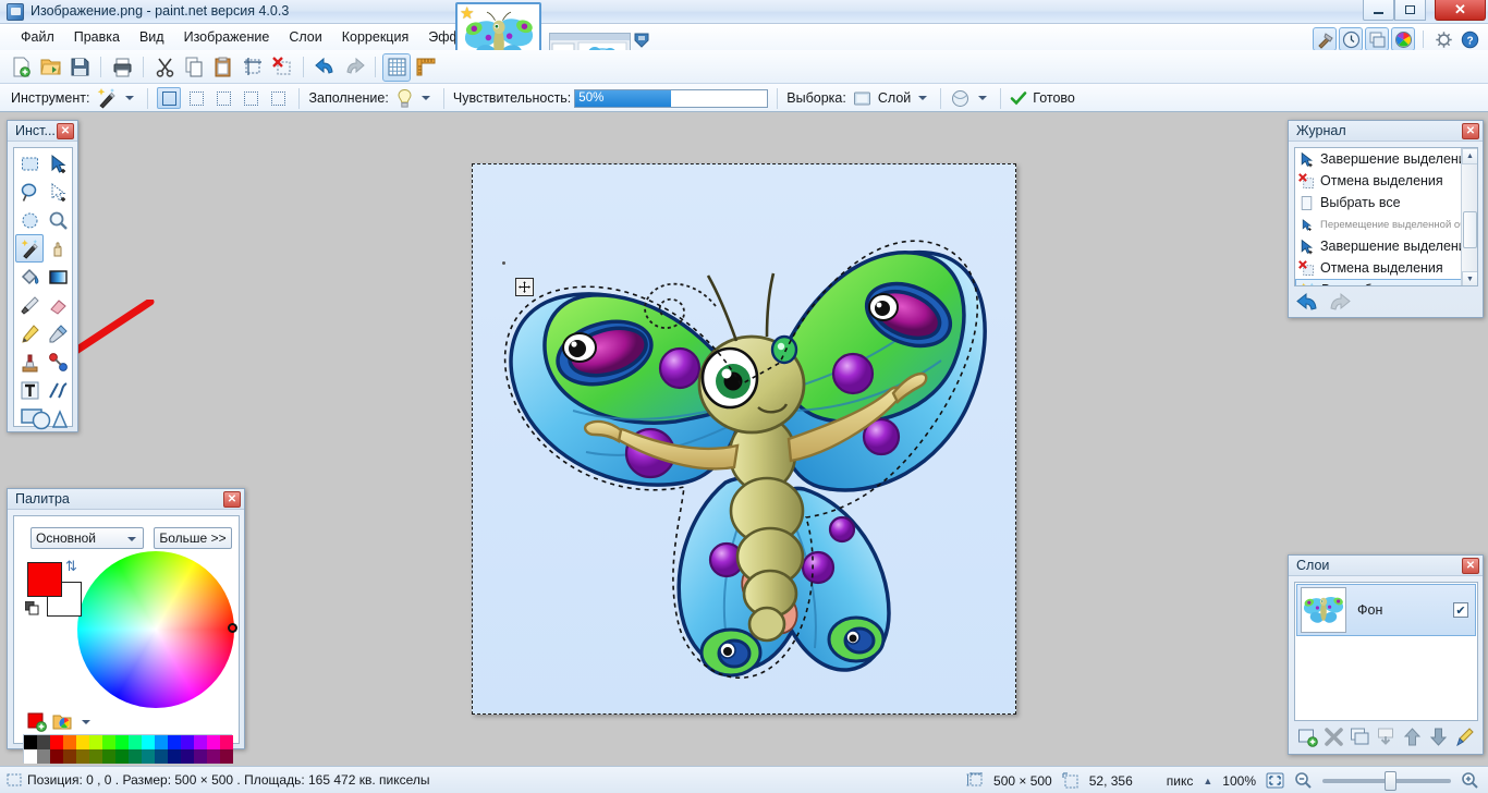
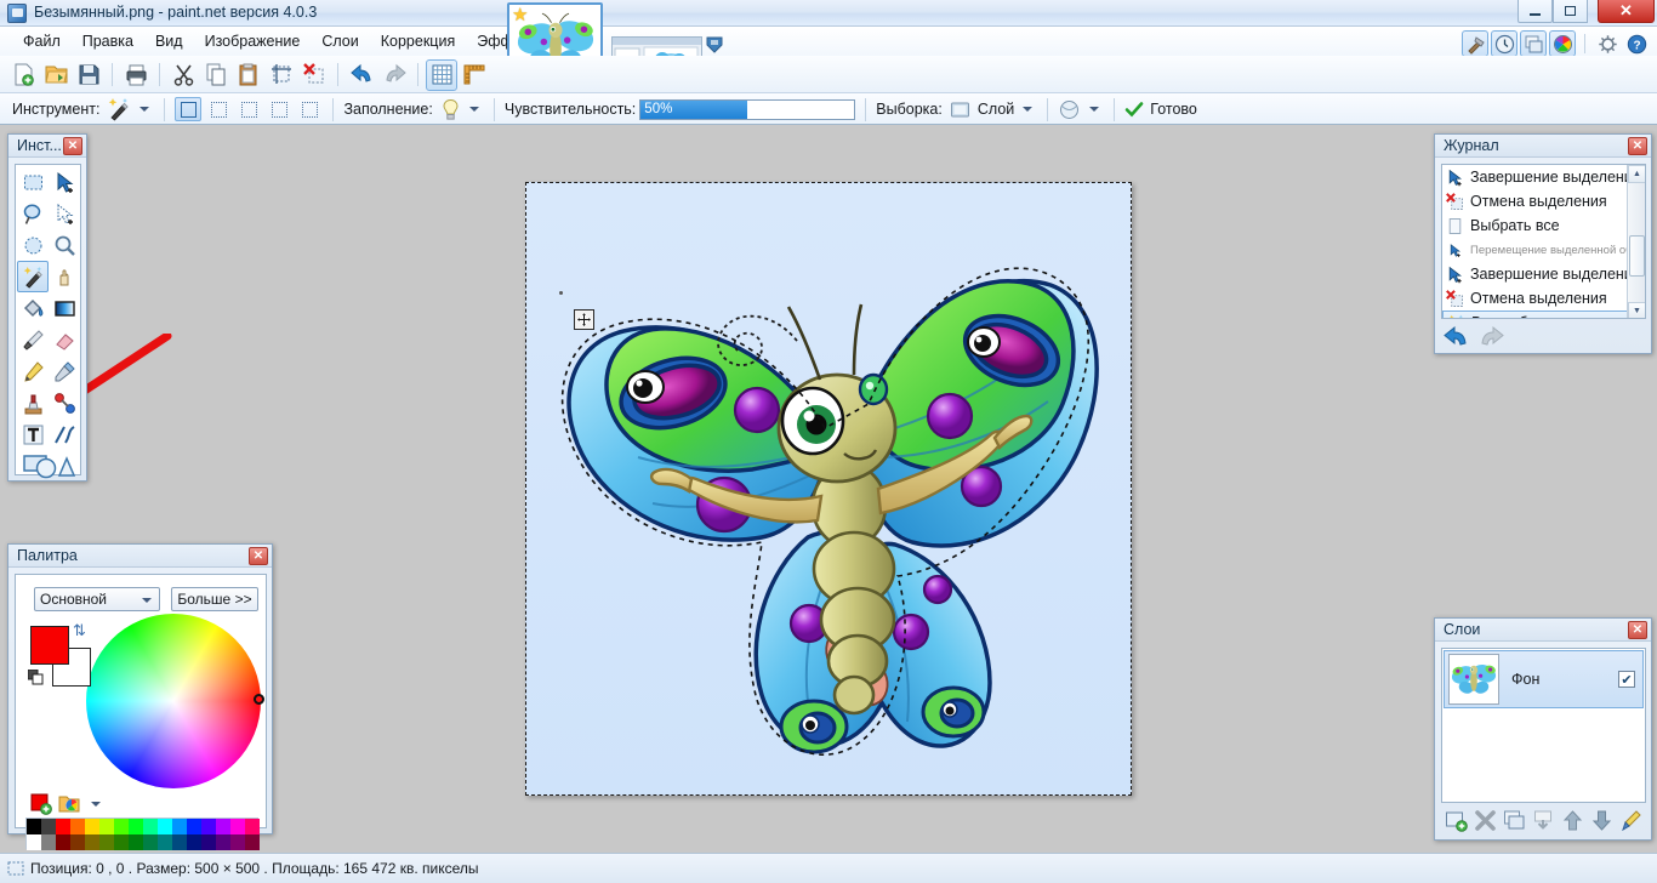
- Изображение.png - paint.net версия 4.0.3
+ Безымянный.png - paint.net версия 4.0.3
  ✕
  Файл
  Правка
  Вид
  Изображение
  Слои
  Коррекция
  ★
  ?
  Инструмент:
  Заполнение:
  Чувствительность:
  50%
  Выборка:
  Слой
  Готово
  Инст...
  ✕
  Палитра
  ✕
  Основной
  Больше >>
  ⇅
  Журнал
  ✕
  Завершение выделен
  Отмена выделения
  Выбрать все
  Перемещение выделенной о
  Завершение выделен
  Отмена выделения
  Слои
  ✕
  Фон
  ✔
  Позиция: 0 , 0 . Размер: 500 × 500 . Площадь: 165 472 кв. пикселы
- 500 × 500
- 52, 356
- пикс
- ▲
- 100%
